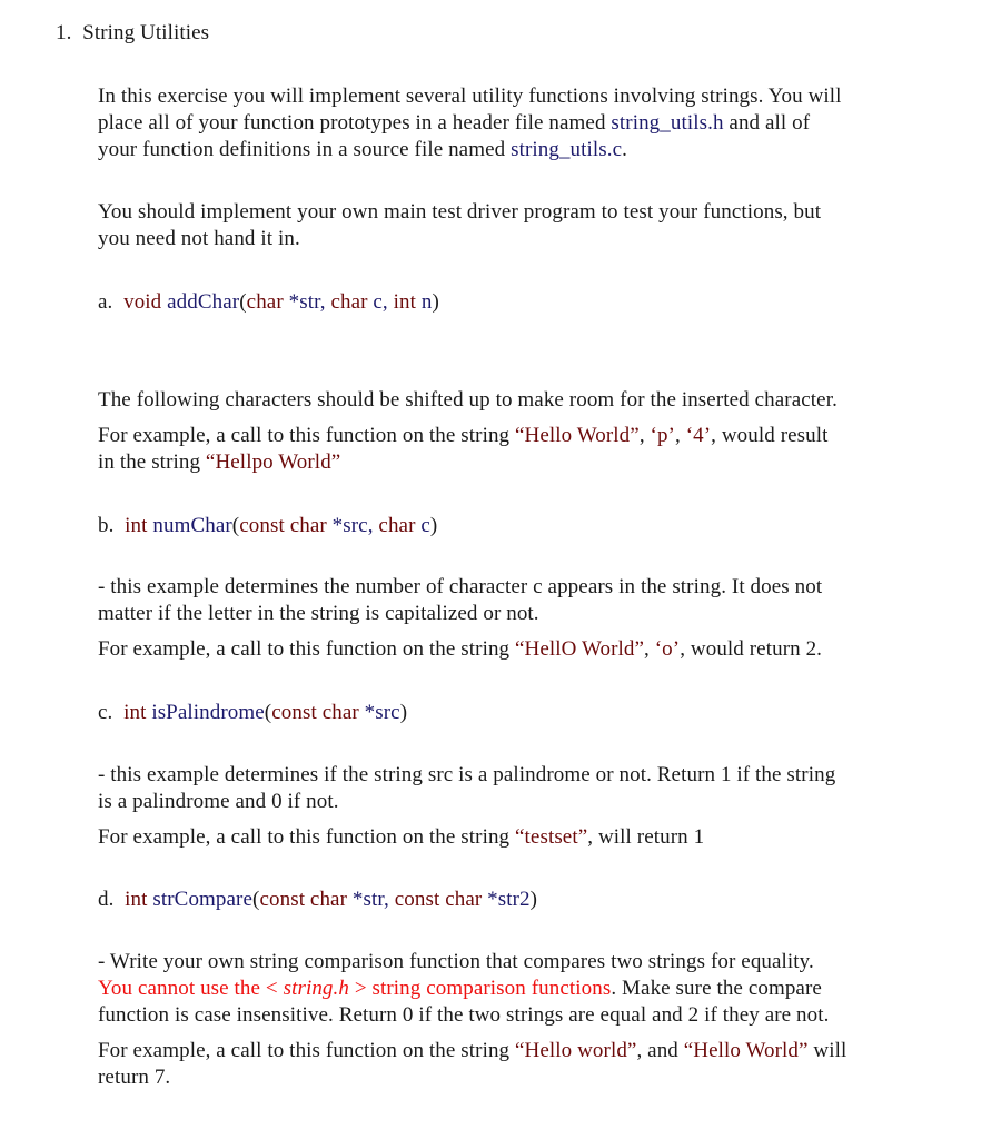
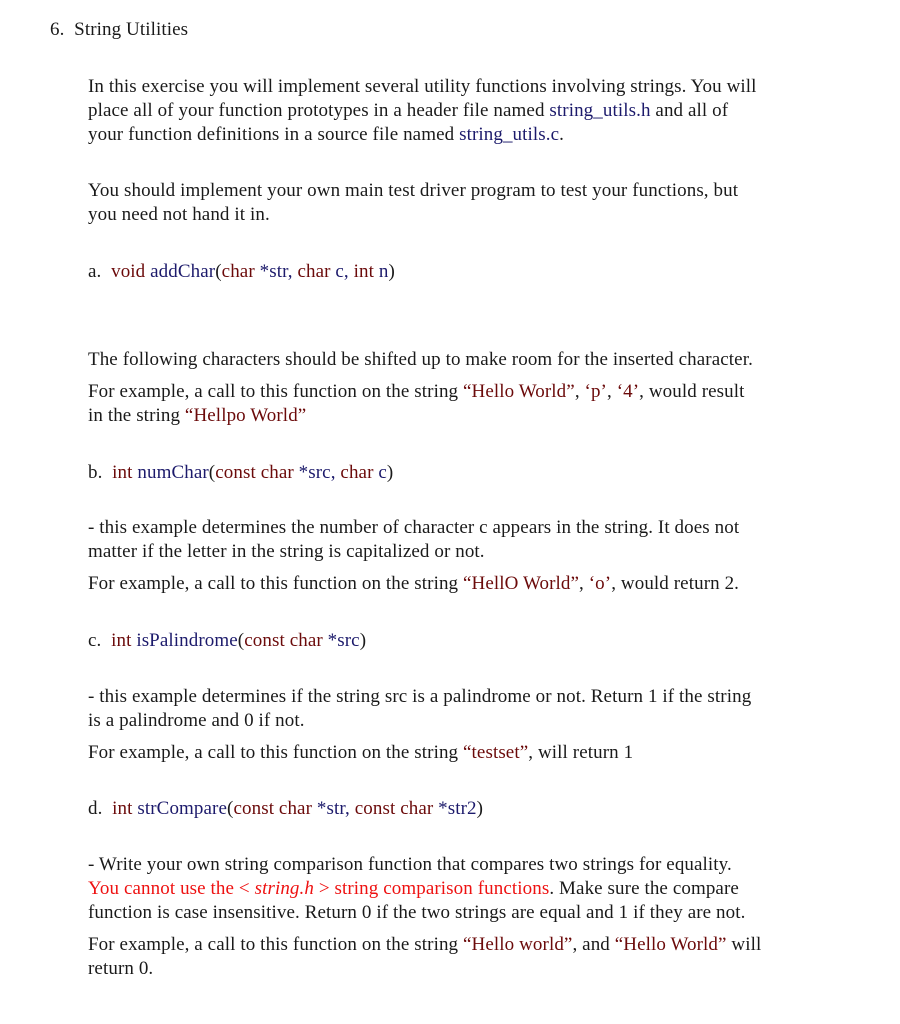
- 1. String Utilities
+ 6. String Utilities
  In this exercise you will implement several utility functions involving strings. You will
  place all of your function prototypes in a header file named string_utils.h and all of
  your function definitions in a source file named string_utils.c.
  You should implement your own main test driver program to test your functions, but
  you need not hand it in.
  a. void addChar(char *str, char c, int n)
  The following characters should be shifted up to make room for the inserted character.
  For example, a call to this function on the string “Hello World”, ‘p’, ‘4’, would result
  in the string “Hellpo World”
  b. int numChar(const char *src, char c)
  - this example determines the number of character c appears in the string. It does not
  matter if the letter in the string is capitalized or not.
  For example, a call to this function on the string “HellO World”, ‘o’, would return 2.
  c. int isPalindrome(const char *src)
  - this example determines if the string src is a palindrome or not. Return 1 if the string
  is a palindrome and 0 if not.
  For example, a call to this function on the string “testset”, will return 1
  d. int strCompare(const char *str, const char *str2)
  - Write your own string comparison function that compares two strings for equality.
  You cannot use the < string.h > string comparison functions. Make sure the compare
- function is case insensitive. Return 0 if the two strings are equal and 2 if they are not.
+ function is case insensitive. Return 0 if the two strings are equal and 1 if they are not.
  For example, a call to this function on the string “Hello world”, and “Hello World” will
- return 7.
+ return 0.
